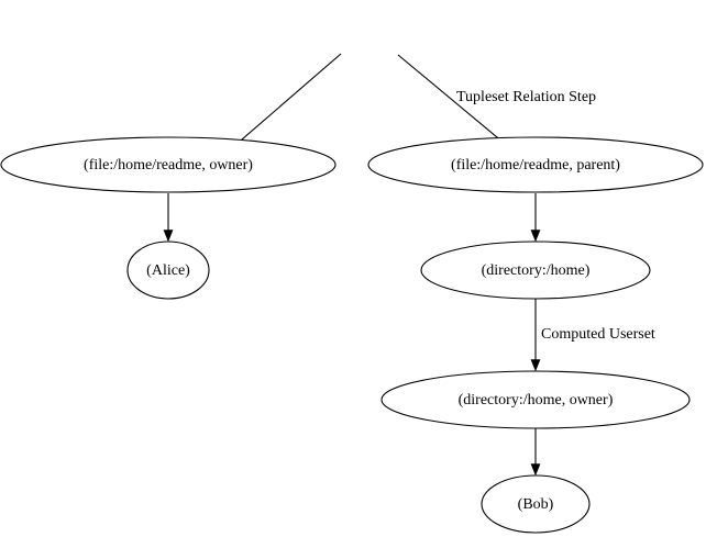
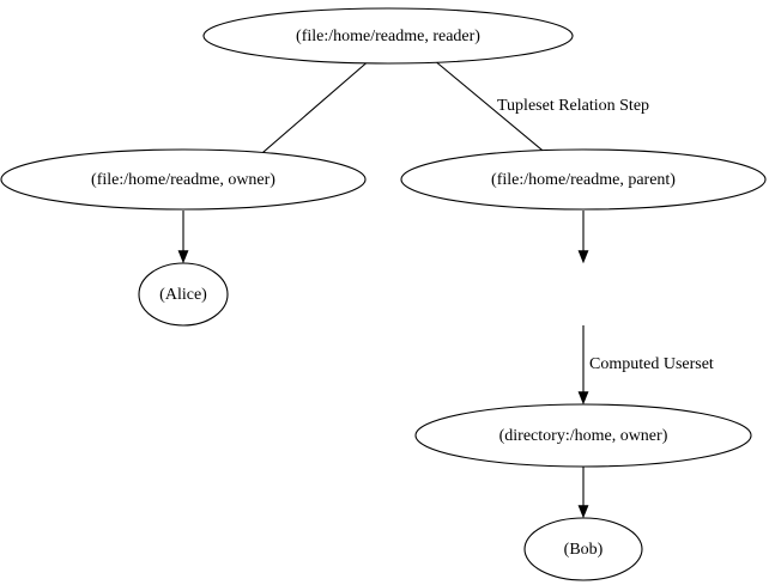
  Tupleset Relation Step
  Computed Userset
+ (file:/home/readme, reader)
  (file:/home/readme, owner)
  (file:/home/readme, parent)
  (Alice)
- (directory:/home)
  (directory:/home, owner)
  (Bob)
